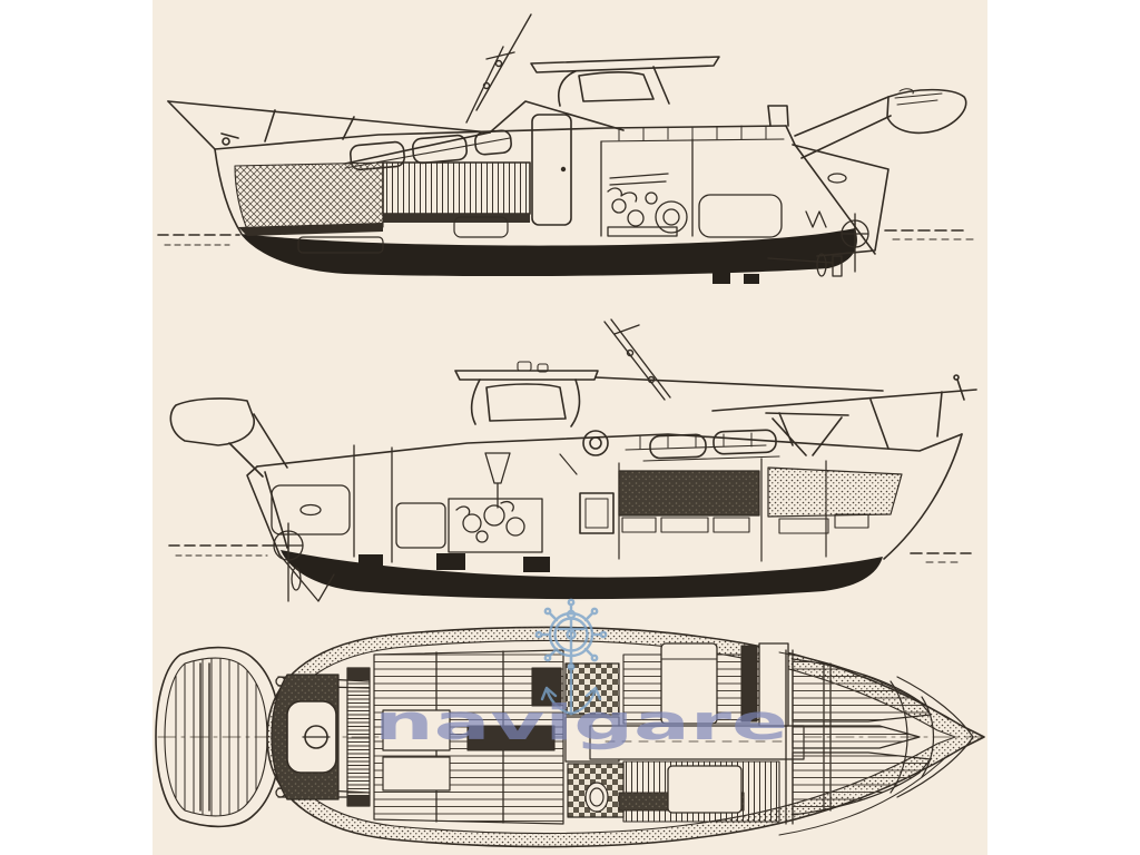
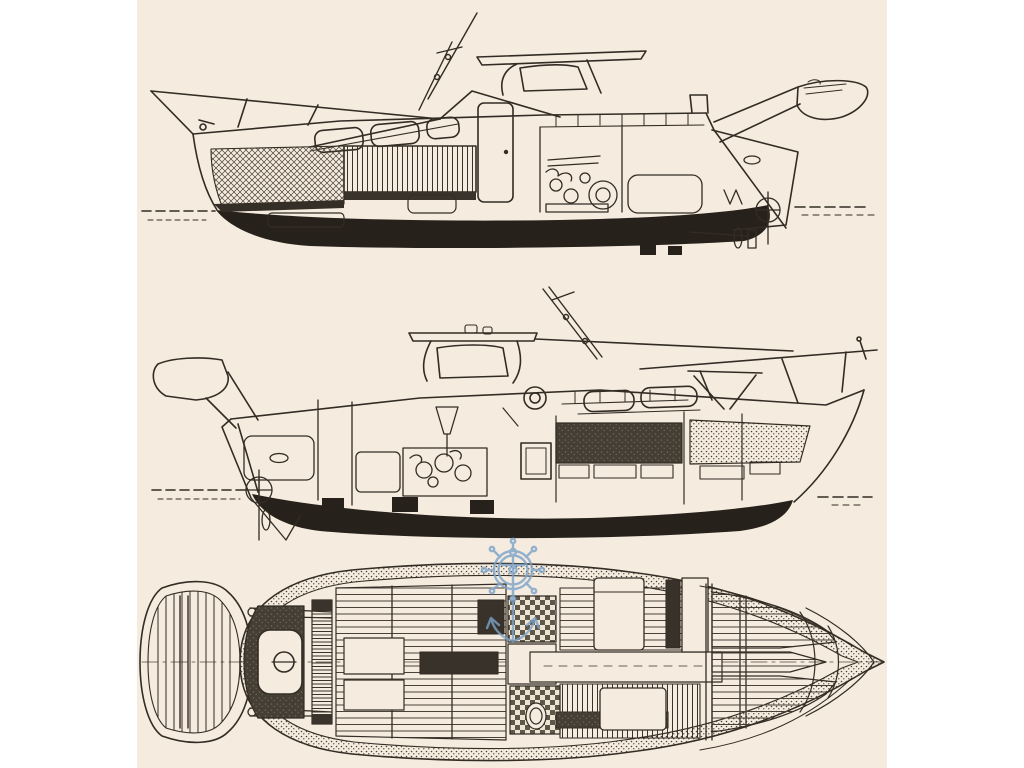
- navigare
